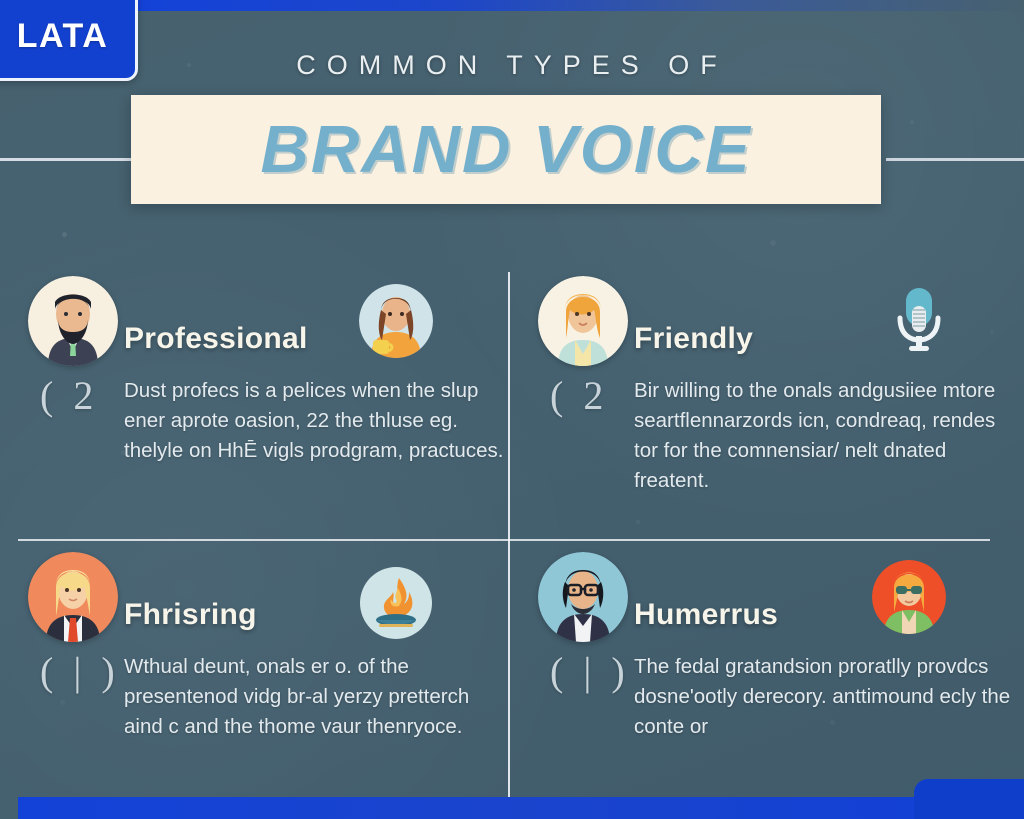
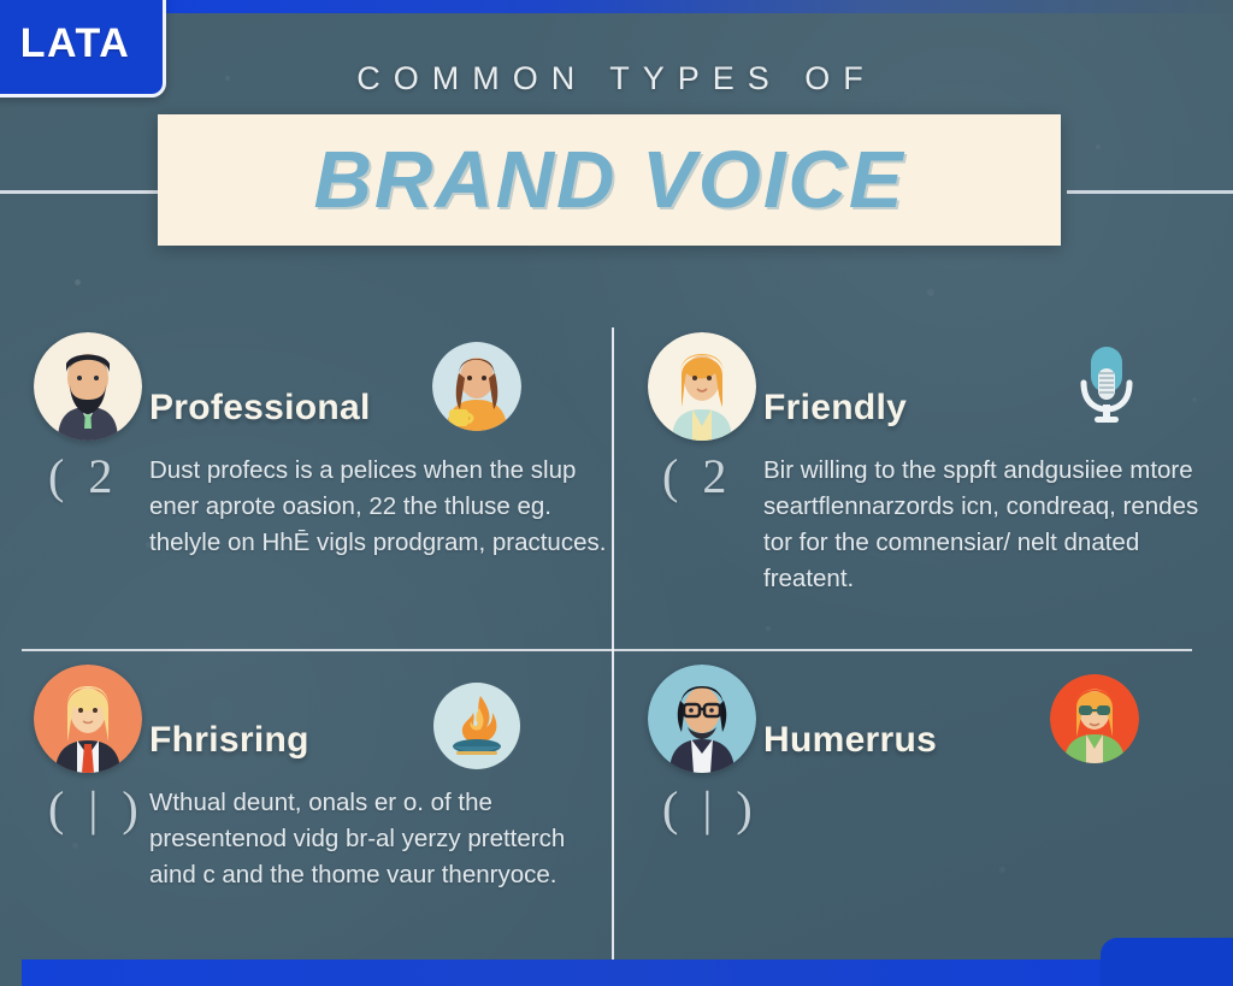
  LATA
  COMMON TYPES OF
  BRAND VOICE
  ( 2
  Professional
  Dust profecs is a pelices when the slup ener aprote oasion, 22 the thluse eg. thelyle on HhĒ vigls prodgram, practuces.
  ( 2
  Friendly
- Bir willing to the onals andgusiiee mtore seartflennarzords icn, condreaq, rendes tor for the comnensiar/ nelt dnated freatent.
+ Bir willing to the sppft andgusiiee mtore seartflennarzords icn, condreaq, rendes tor for the comnensiar/ nelt dnated freatent.
  ( | )
  Fhrisring
  Wthual deunt, onals er o. of the presentenod vidg br-al yerzy pretterch aind c and the thome vaur thenryoce.
  ( | )
  Humerrus
- The fedal gratandsion proratlly provdcs dosne'ootly derecory. anttimound ecly the conte or
